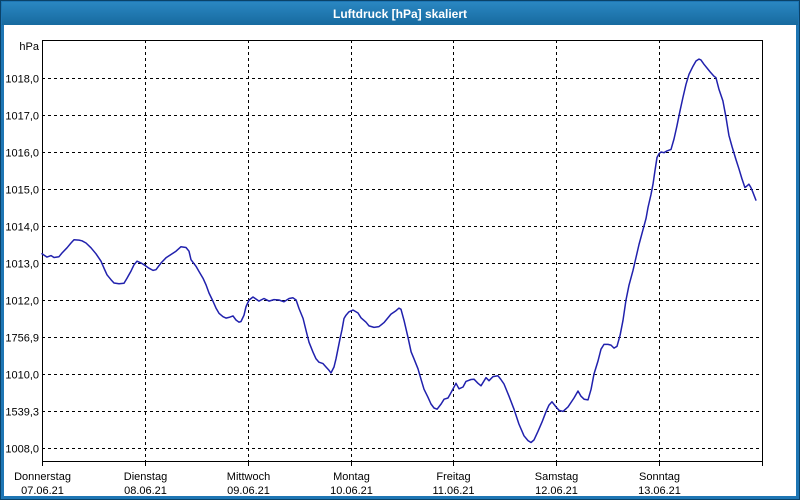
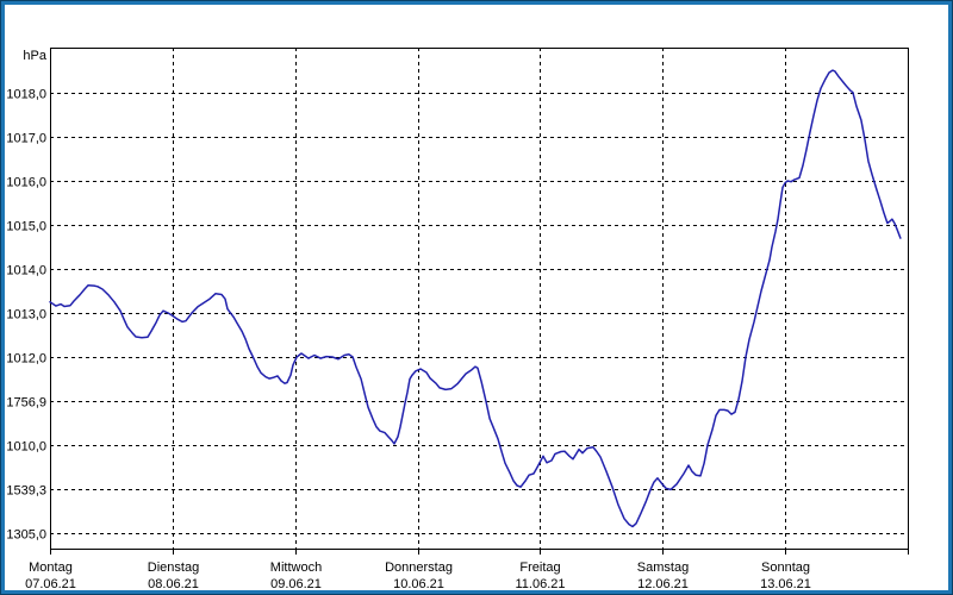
- Luftdruck [hPa] skaliert
  hPa
  1018,0
  1017,0
  1016,0
  1015,0
  1014,0
  1013,0
  1012,0
  1756,9
  1010,0
  1539,3
- 1008,0
+ 1305,0
- Donnerstag
+ Montag
  07.06.21
  Dienstag
  08.06.21
  Mittwoch
  09.06.21
- Montag
+ Donnerstag
  10.06.21
  Freitag
  11.06.21
  Samstag
  12.06.21
  Sonntag
  13.06.21
